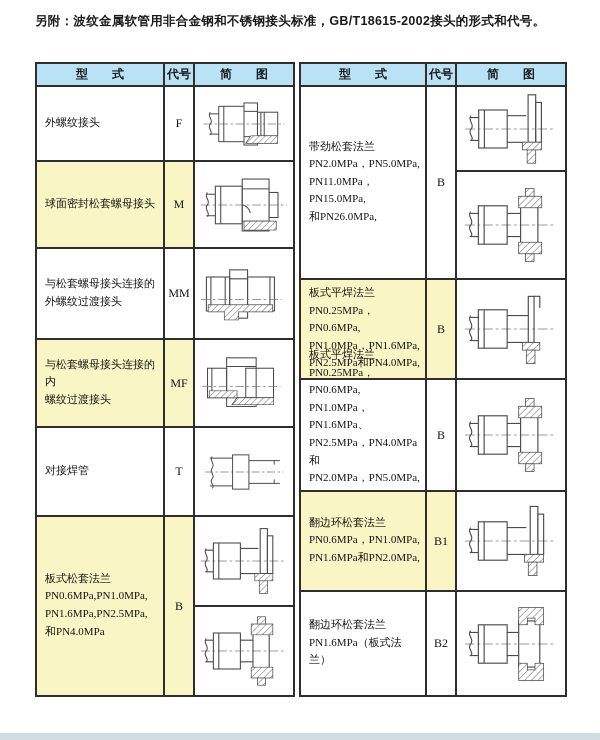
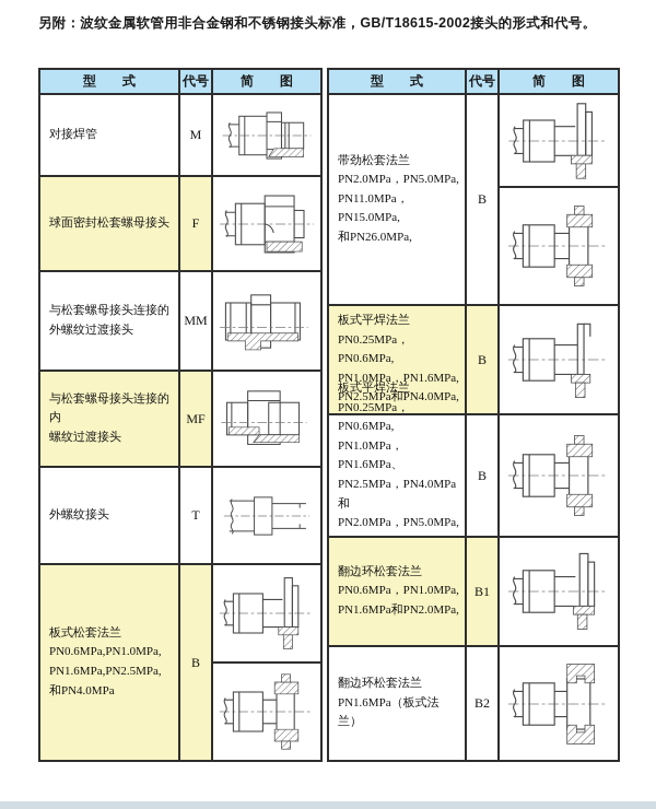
  另附：波纹金属软管用非合金钢和不锈钢接头标准，GB/T18615-2002接头的形式和代号。
  型 式
  代号
  简 图
- 外螺纹接头
+ 对接焊管
- F
+ M
  球面密封松套螺母接头
- M
+ F
  与松套螺母接头连接的
  外螺纹过渡接头
  MM
  与松套螺母接头连接的内
  螺纹过渡接头
  MF
- 对接焊管
+ 外螺纹接头
  T
  板式松套法兰
  PN0.6MPa,PN1.0MPa,
  PN1.6MPa,PN2.5MPa,
  和PN4.0MPa
  B
  型 式
  代号
  简 图
  带劲松套法兰
  PN2.0MPa，PN5.0MPa,
  PN11.0MPa，PN15.0MPa,
  和PN26.0MPa,
  B
  板式平焊法兰
  PN0.25MPa，PN0.6MPa,
  PN1.0MPa，PN1.6MPa,
  PN2.5MPa和PN4.0MPa,
  B
  板式平焊法兰
  PN0.25MPa，PN0.6MPa,
  PN1.0MPa，PN1.6MPa、
  PN2.5MPa，PN4.0MPa和
  PN2.0MPa，PN5.0MPa,
  B
  翻边环松套法兰
  PN0.6MPa，PN1.0MPa,
  PN1.6MPa和PN2.0MPa,
  B1
  翻边环松套法兰
  PN1.6MPa（板式法兰）
  B2
